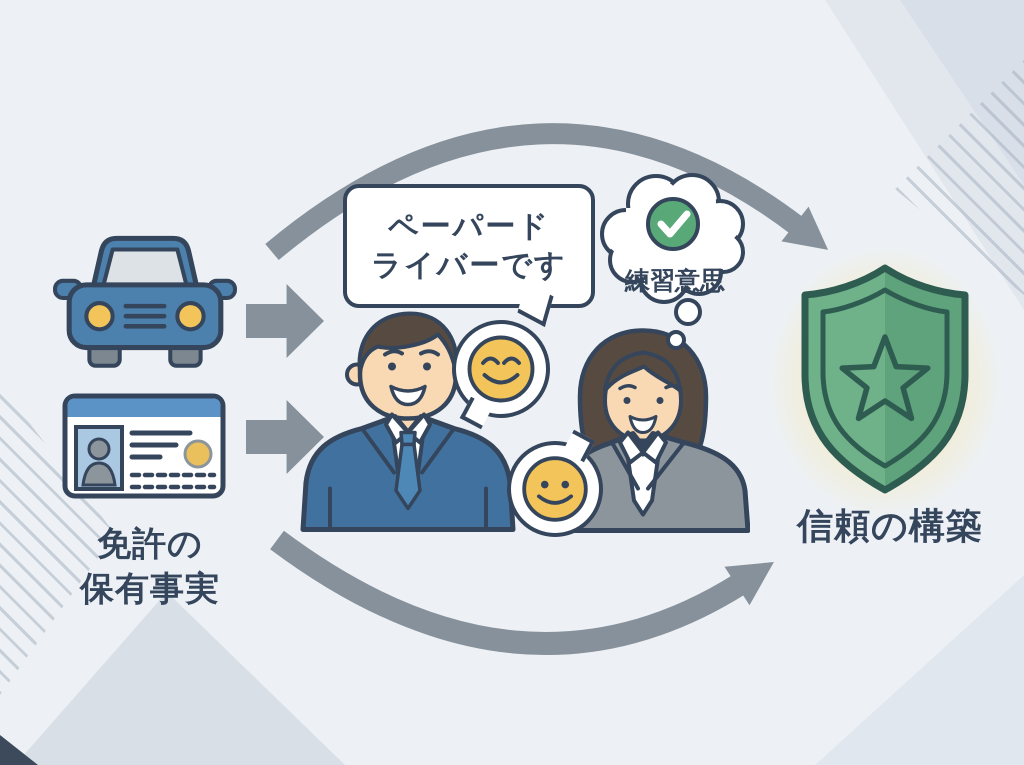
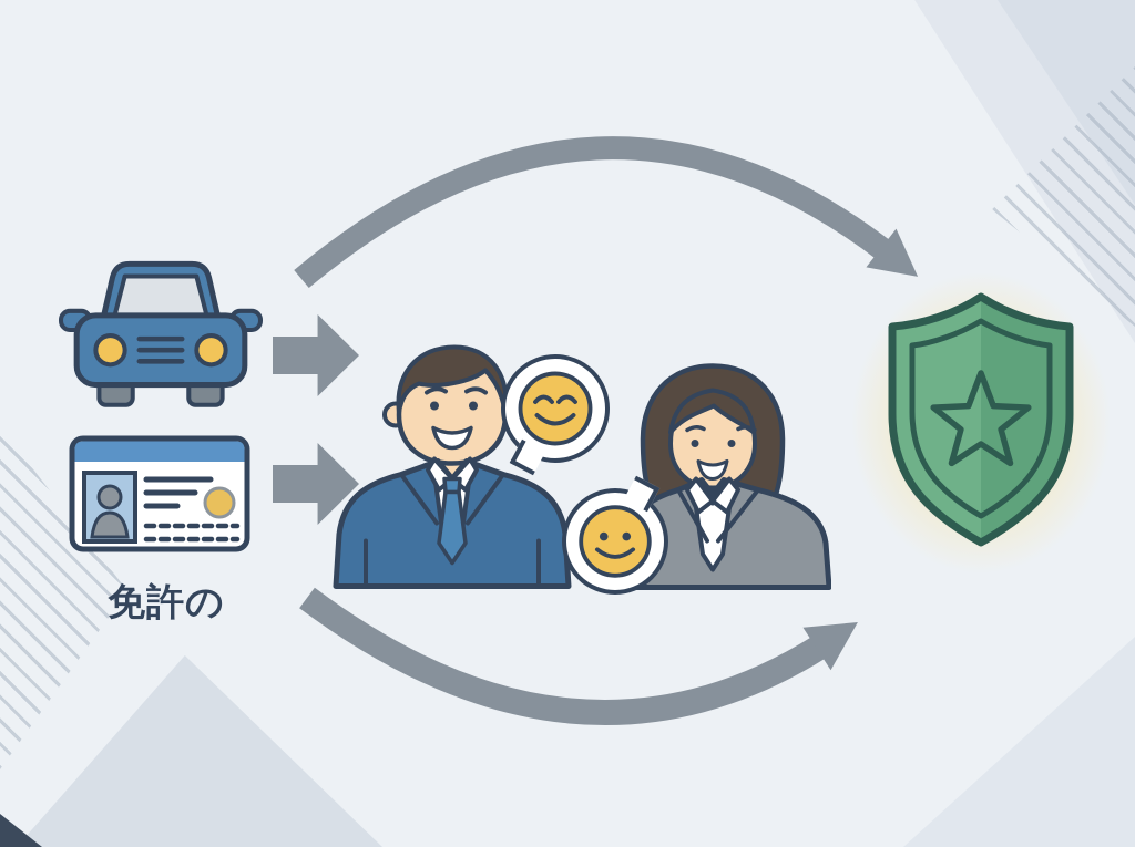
  免許の
- 保有事実
- ペーパード
- ライバーです
- 練習意思
- 信頼の構築
